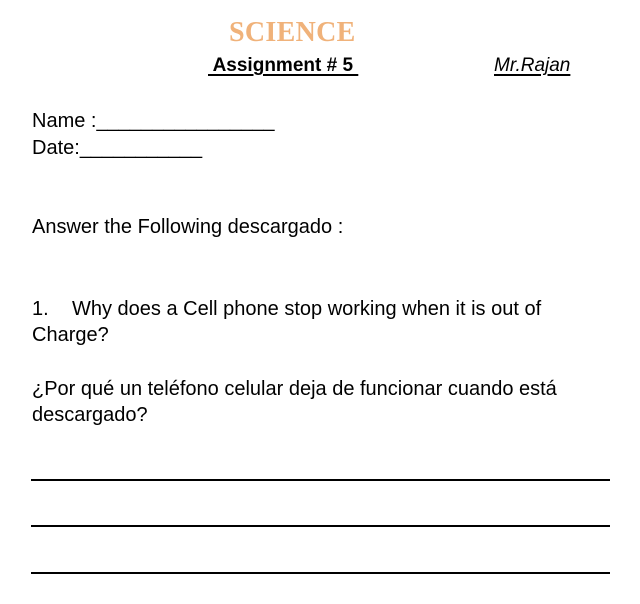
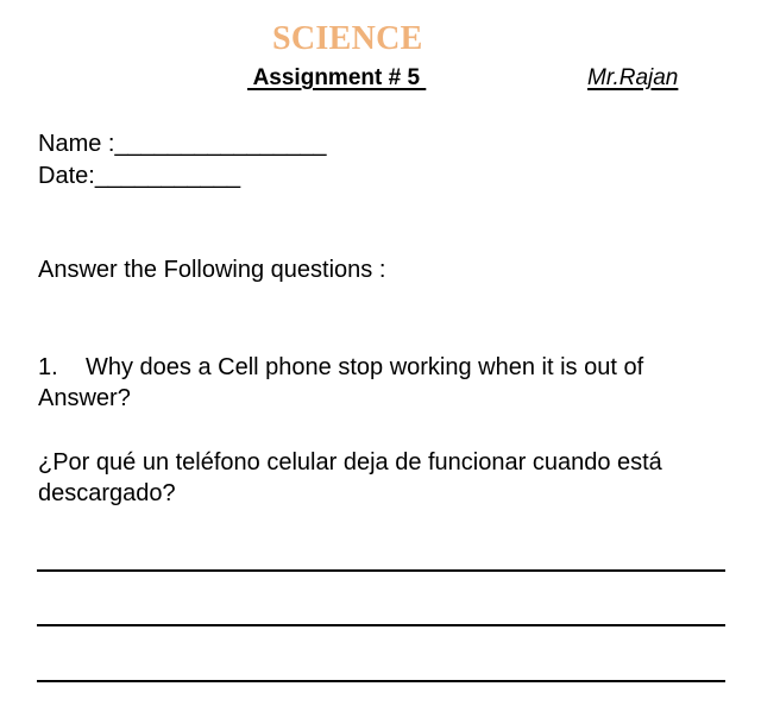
  SCIENCE
  Assignment # 5
  Mr.Rajan
  Name :________________
  Date:___________
- Answer the Following descargado :
+ Answer the Following questions :
- 1. Why does a Cell phone stop working when it is out of Charge?
+ 1. Why does a Cell phone stop working when it is out of Answer?
  ¿Por qué un teléfono celular deja de funcionar cuando está descargado?
